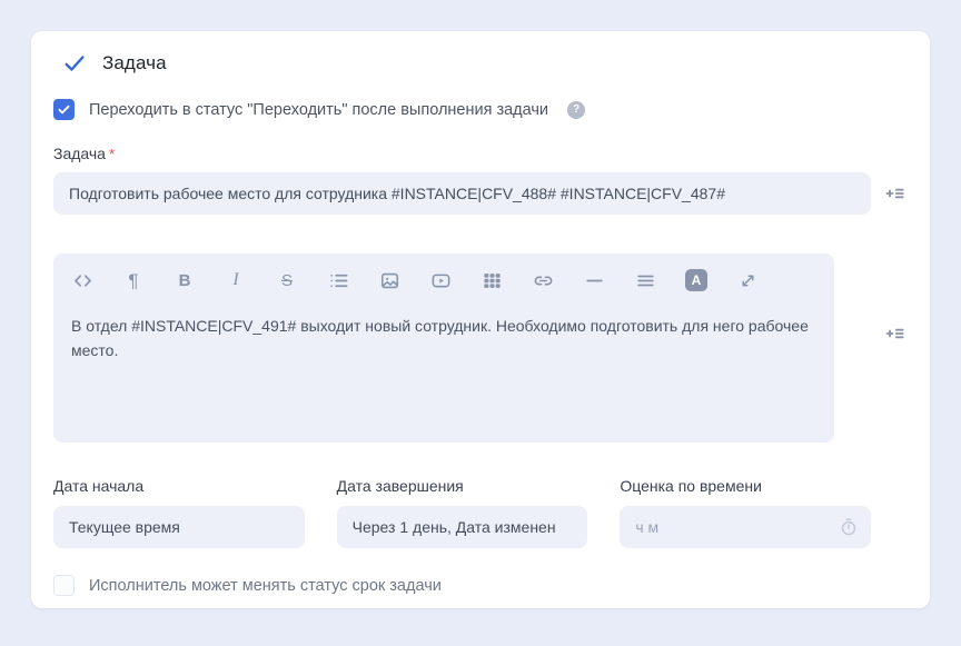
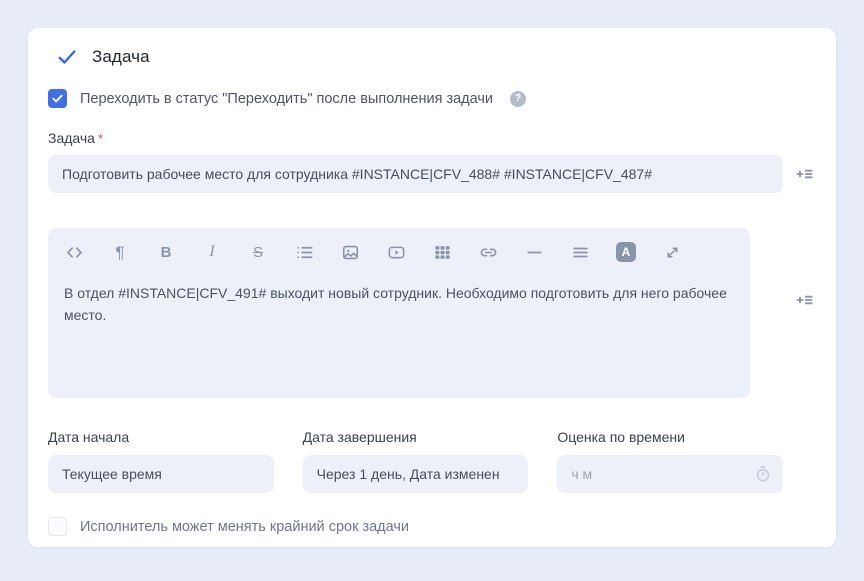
  Задача
  Переходить в статус "Переходить" после выполнения задачи
  ?
  Задача *
  Подготовить рабочее место для сотрудника #INSTANCE|CFV_488# #INSTANCE|CFV_487#
  ¶
  B
  I
  S
  A
  В отдел #INSTANCE|CFV_491# выходит новый сотрудник. Необходимо подготовить для него рабочее место.
  Дата начала
  Текущее время
  Дата завершения
  Через 1 день, Дата изменен
  Оценка по времени
  ч м
- Исполнитель может менять статус срок задачи
+ Исполнитель может менять крайний срок задачи
